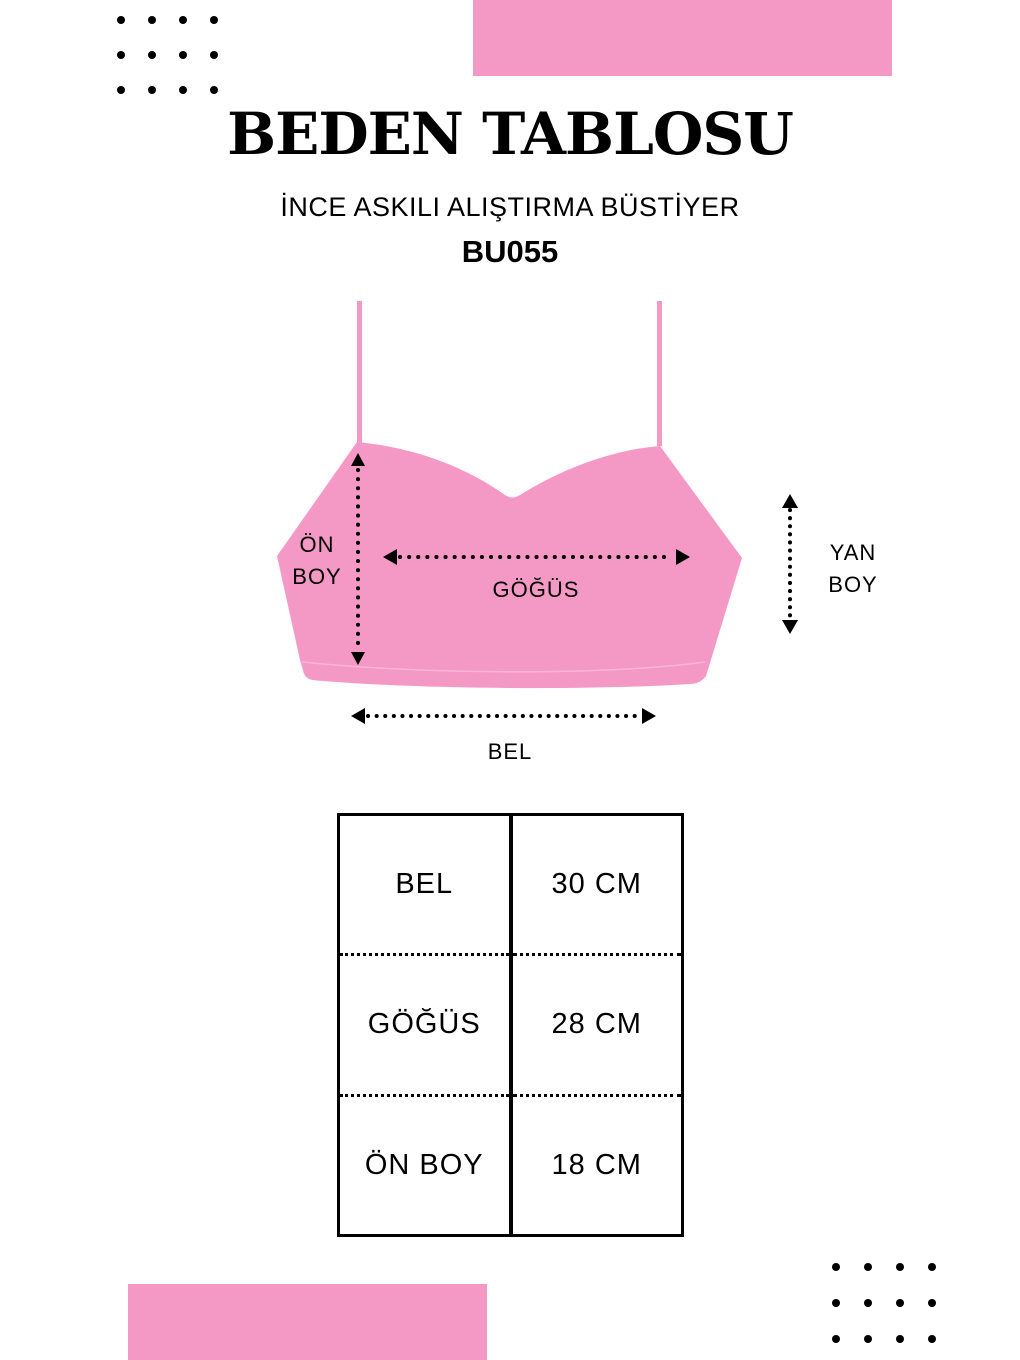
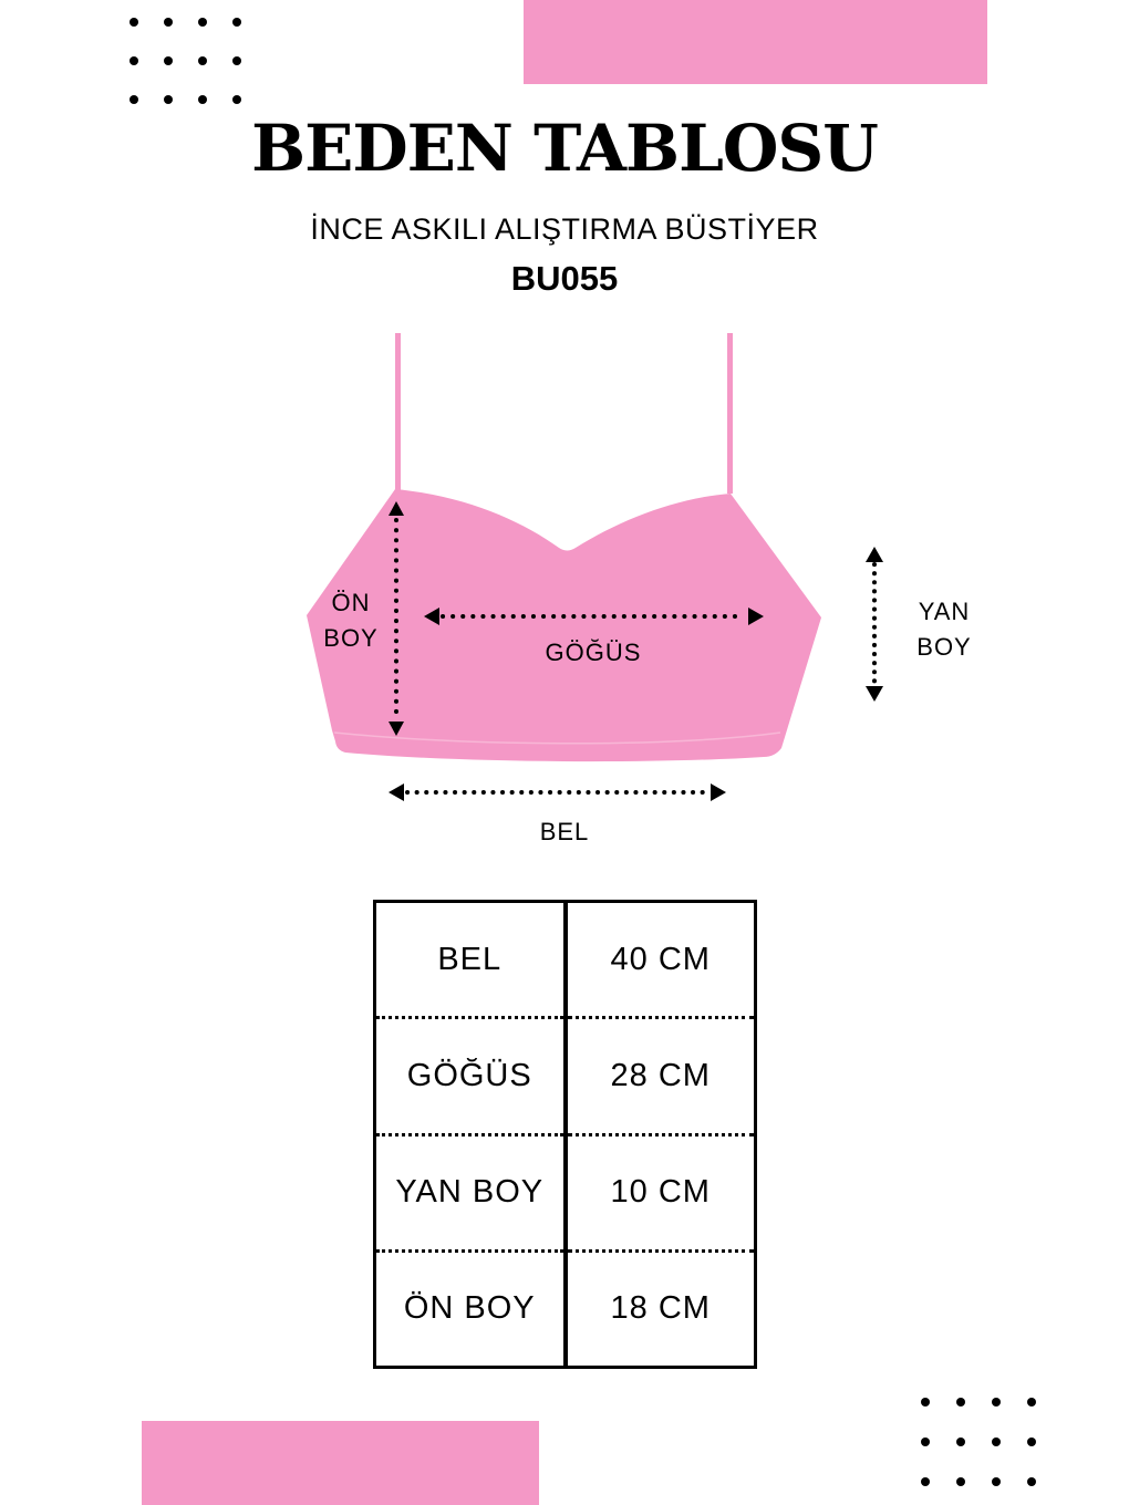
  BEDEN TABLOSU
  İNCE ASKILI ALIŞTIRMA BÜSTİYER
  BU055
  ÖN
  BOY
  GÖĞÜS
  YAN
  BOY
  BEL
- BEL	30 CM
+ BEL	40 CM
  GÖĞÜS	28 CM
+ YAN BOY	10 CM
  ÖN BOY	18 CM
